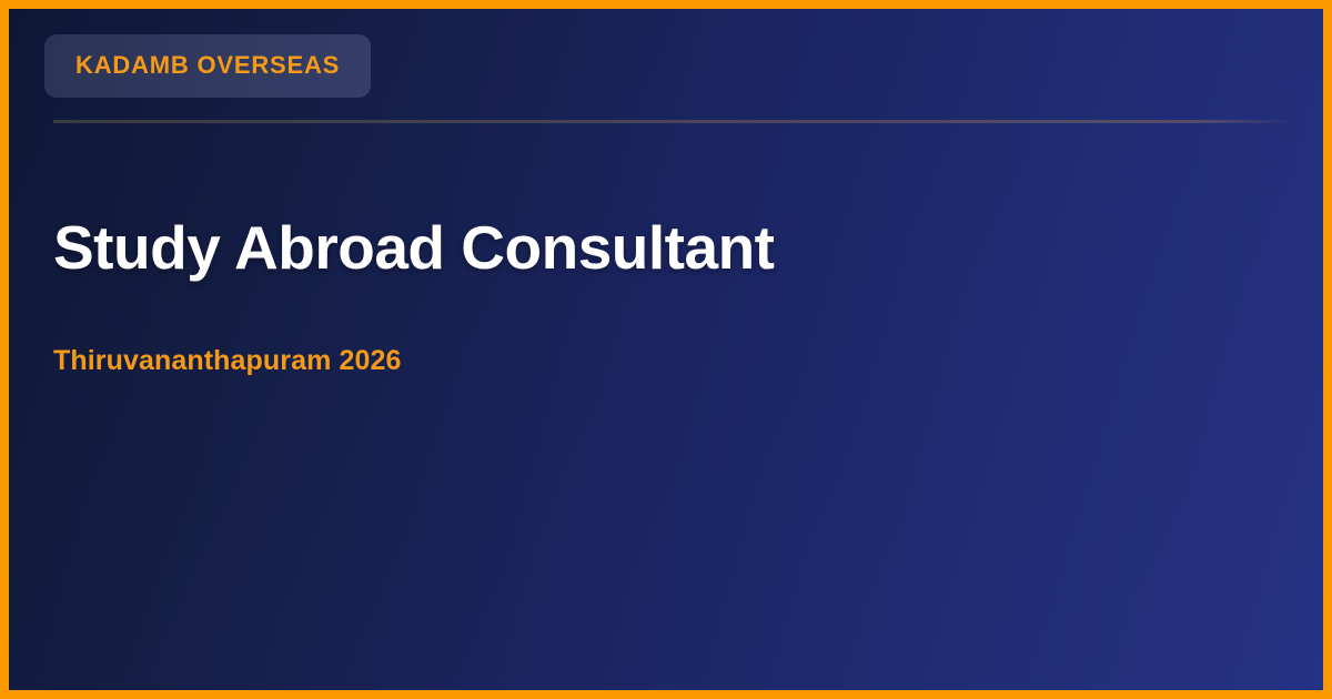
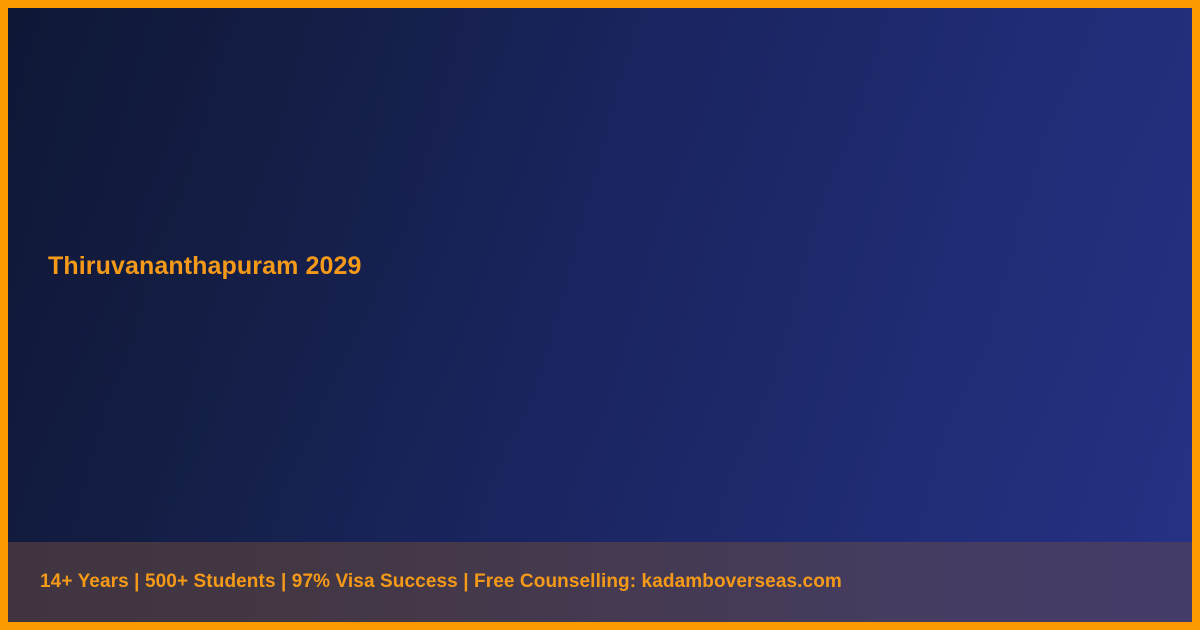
- KADAMB OVERSEAS
- Study Abroad Consultant
- Thiruvananthapuram 2026
+ Thiruvananthapuram 2029
+ 14+ Years | 500+ Students | 97% Visa Success | Free Counselling: kadamboverseas.com
